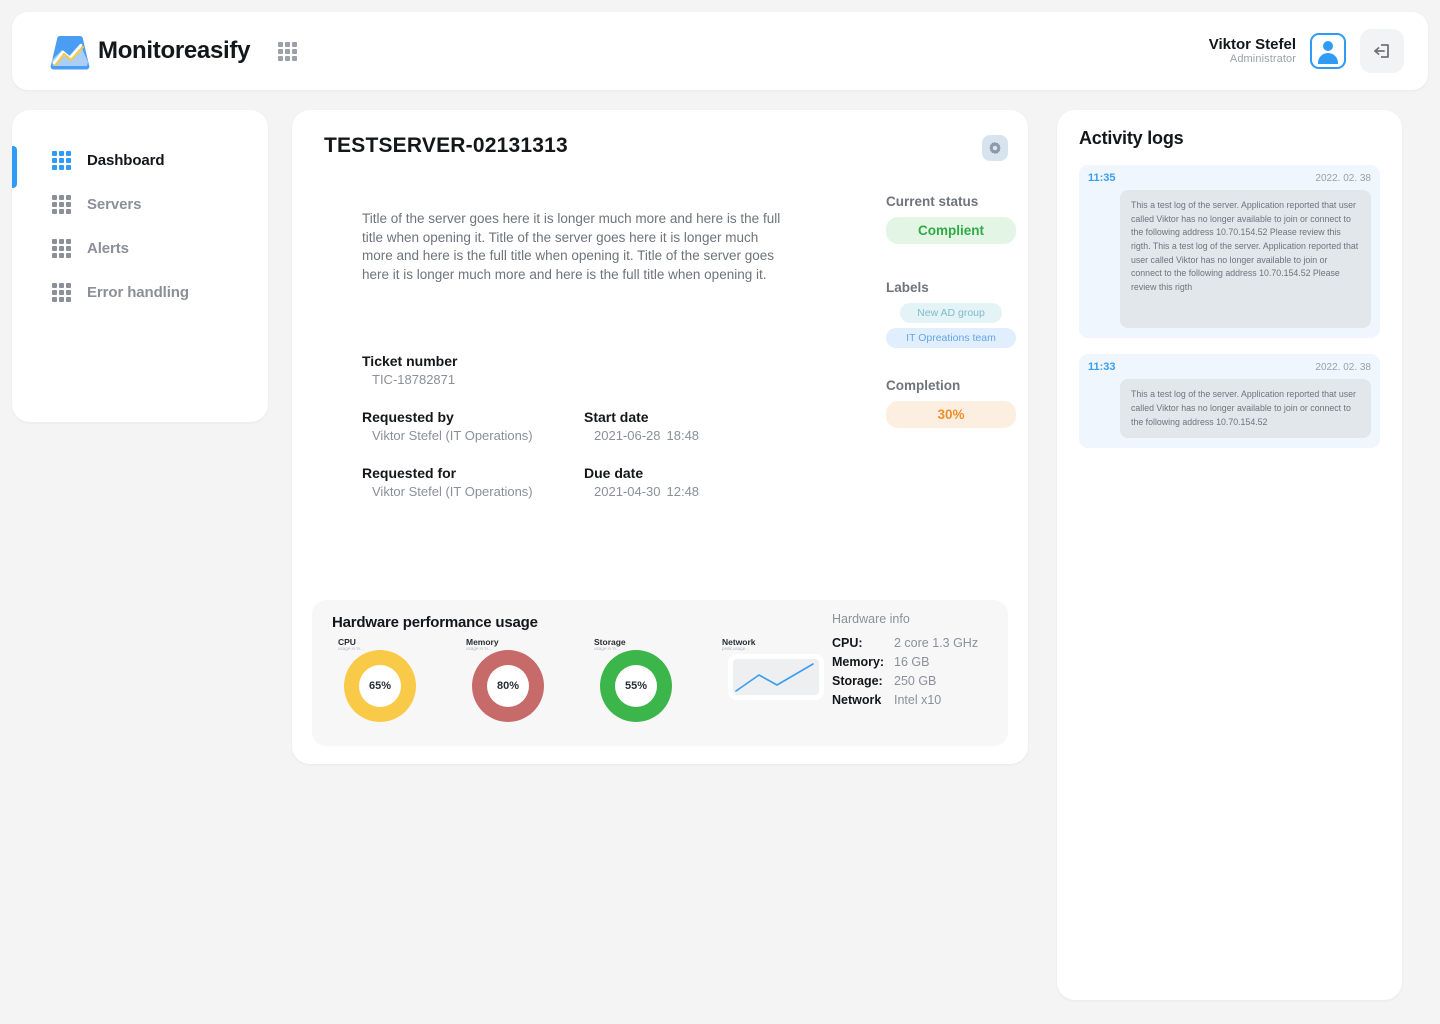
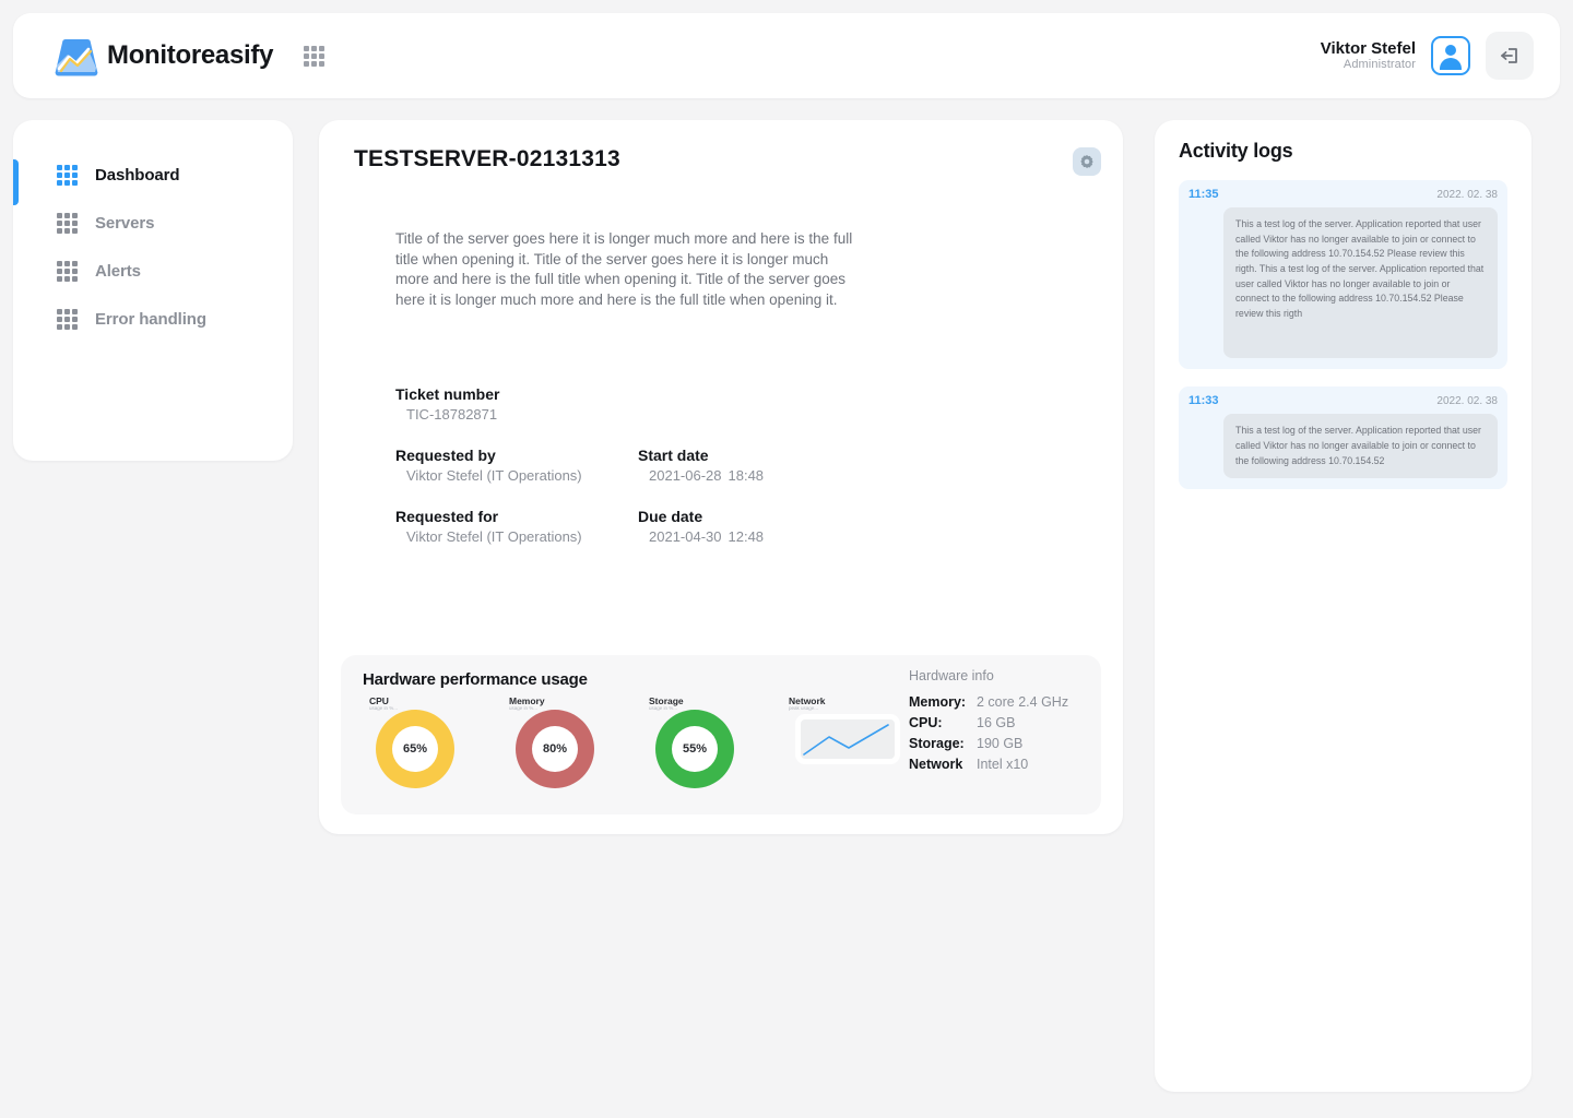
  Monitoreasify
  Viktor Stefel
  Administrator
  Dashboard
  Servers
  Alerts
  Error handling
  TESTSERVER-02131313
  Title of the server goes here it is longer much more and here is the full title when opening it. Title of the server goes here it is longer much more and here is the full title when opening it. Title of the server goes here it is longer much more and here is the full title when opening it.
  Ticket number
  TIC-18782871
  Requested by
  Viktor Stefel (IT Operations)
  Start date
  2021-06-28 18:48
  Requested for
  Viktor Stefel (IT Operations)
  Due date
  2021-04-30 12:48
- Current status
- Complient
- Labels
- New AD group
- IT Opreations team
- Completion
- 30%
  Hardware performance usage
  CPU
  65%
  Memory
  80%
  Storage
  55%
  Network
  Hardware info
- CPU:
+ Memory:
- 2 core 1.3 GHz
+ 2 core 2.4 GHz
- Memory:
+ CPU:
  16 GB
  Storage:
- 250 GB
+ 190 GB
  Network
  Intel x10
  Activity logs
  11:35
  2022. 02. 38
  This a test log of the server. Application reported that user called Viktor has no longer available to join or connect to the following address 10.70.154.52 Please review this rigth. This a test log of the server. Application reported that user called Viktor has no longer available to join or connect to the following address 10.70.154.52 Please review this rigth
  11:33
  2022. 02. 38
  This a test log of the server. Application reported that user called Viktor has no longer available to join or connect to the following address 10.70.154.52
